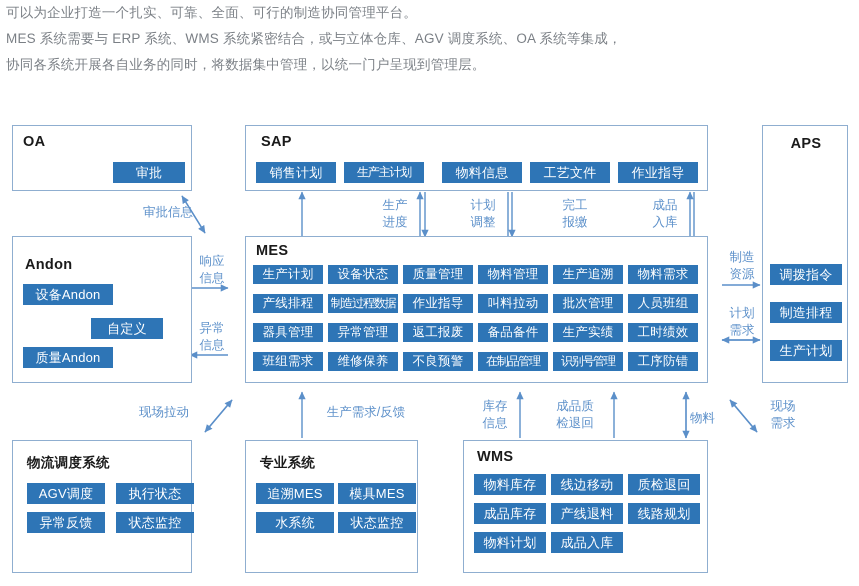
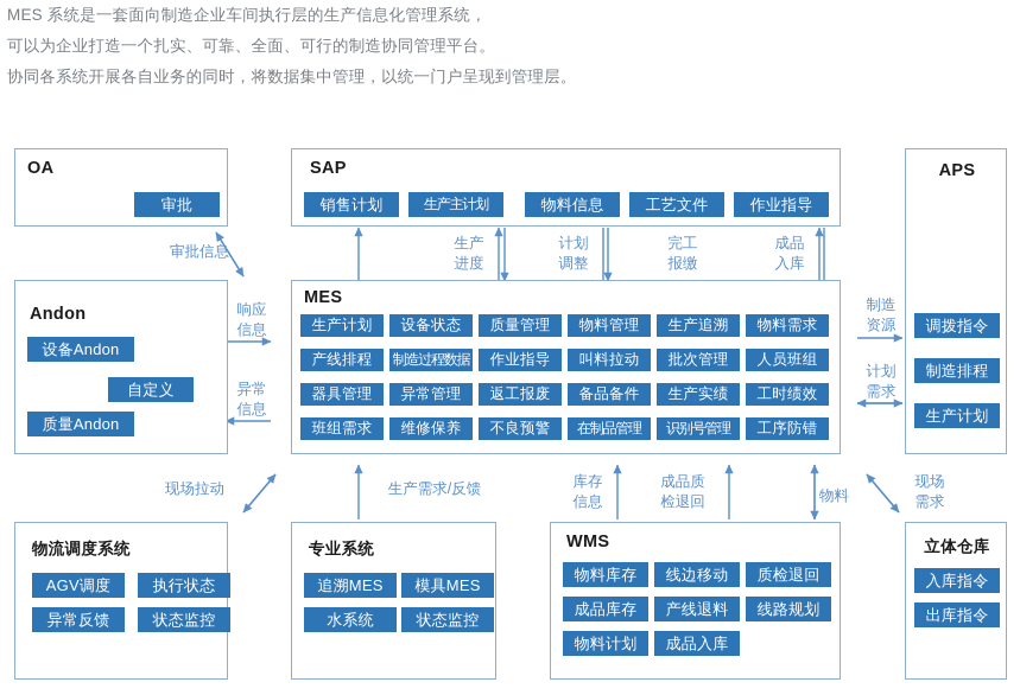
+ MES 系统是一套面向制造企业车间执行层的生产信息化管理系统，
  可以为企业打造一个扎实、可靠、全面、可行的制造协同管理平台。
- MES 系统需要与 ERP 系统、WMS 系统紧密结合，或与立体仓库、AGV 调度系统、OA 系统等集成，
  协同各系统开展各自业务的同时，将数据集中管理，以统一门户呈现到管理层。
  OA
  审批
  SAP
  销售计划
  生产主计划
  物料信息
  工艺文件
  作业指导
  APS
  调拨指令
  制造排程
  生产计划
  Andon
  设备Andon
  自定义
  质量Andon
  MES
  生产计划
  设备状态
  质量管理
  物料管理
  生产追溯
  物料需求
  产线排程
  制造过程数据
  作业指导
  叫料拉动
  批次管理
  人员班组
  器具管理
  异常管理
  返工报废
  备品备件
  生产实绩
  工时绩效
  班组需求
  维修保养
  不良预警
  在制品管理
  识别号管理
  工序防错
  物流调度系统
  AGV调度
  执行状态
  异常反馈
  状态监控
  专业系统
  追溯MES
  模具MES
  水系统
  状态监控
  WMS
  物料库存
  线边移动
  质检退回
  成品库存
  产线退料
  线路规划
  物料计划
  成品入库
+ 立体仓库
+ 入库指令
+ 出库指令
  审批信息
  响应
  信息
  异常
  信息
  生产
  进度
  计划
  调整
  完工
  报缴
  成品
  入库
  制造
  资源
  计划
  需求
  现场拉动
  生产需求/反馈
  库存
  信息
  成品质
  检退回
  物料
  现场
  需求
